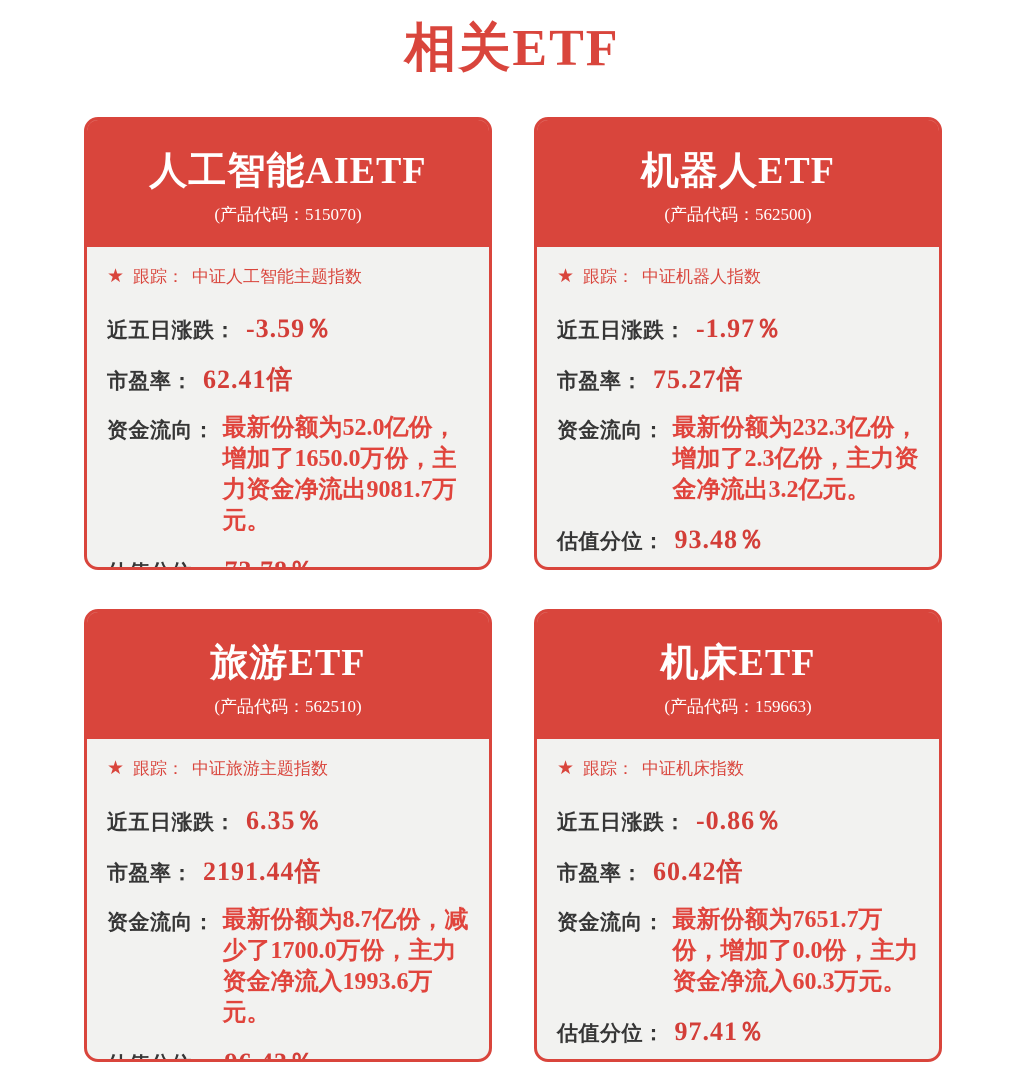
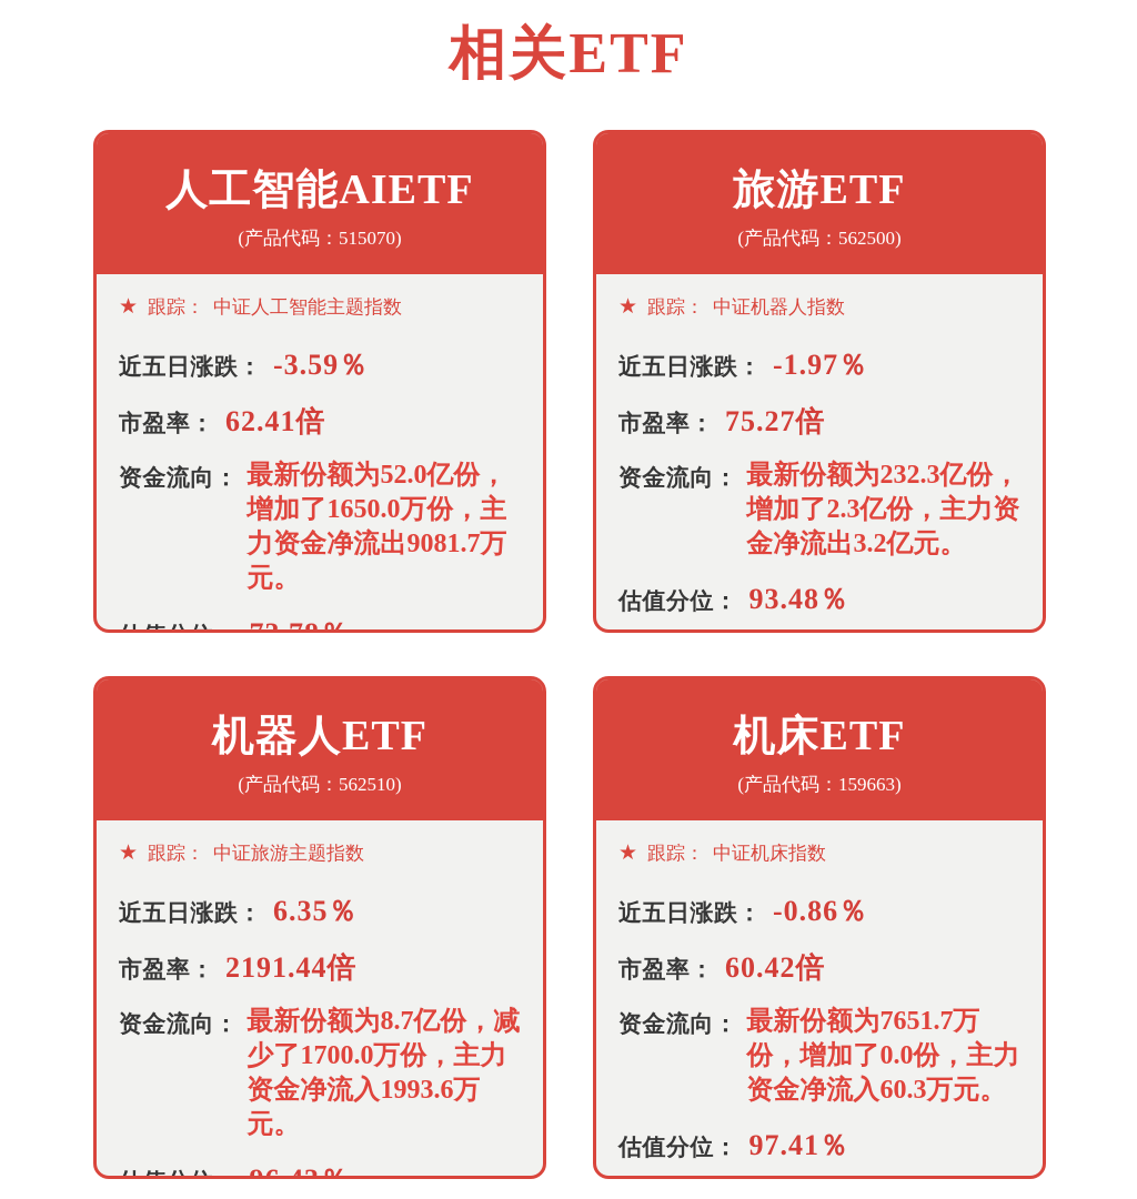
  相关ETF
  人工智能AIETF
  (产品代码：515070)
  ★
  跟踪：
  中证人工智能主题指数
  近五日涨跌：
  -3.59％
  市盈率：
  62.41倍
  资金流向：
  最新份额为52.0亿份，增加了1650.0万份，主力资金净流出9081.7万元。
- 机器人ETF
+ 旅游ETF
  (产品代码：562500)
  ★
  跟踪：
  中证机器人指数
  近五日涨跌：
  -1.97％
  市盈率：
  75.27倍
  资金流向：
  最新份额为232.3亿份，增加了2.3亿份，主力资金净流出3.2亿元。
  估值分位：
  93.48％
- 旅游ETF
+ 机器人ETF
  (产品代码：562510)
  ★
  跟踪：
  中证旅游主题指数
  近五日涨跌：
  6.35％
  市盈率：
  2191.44倍
  资金流向：
  最新份额为8.7亿份，减少了1700.0万份，主力资金净流入1993.6万元。
  机床ETF
  (产品代码：159663)
  ★
  跟踪：
  中证机床指数
  近五日涨跌：
  -0.86％
  市盈率：
  60.42倍
  资金流向：
  最新份额为7651.7万份，增加了0.0份，主力资金净流入60.3万元。
  估值分位：
  97.41％
